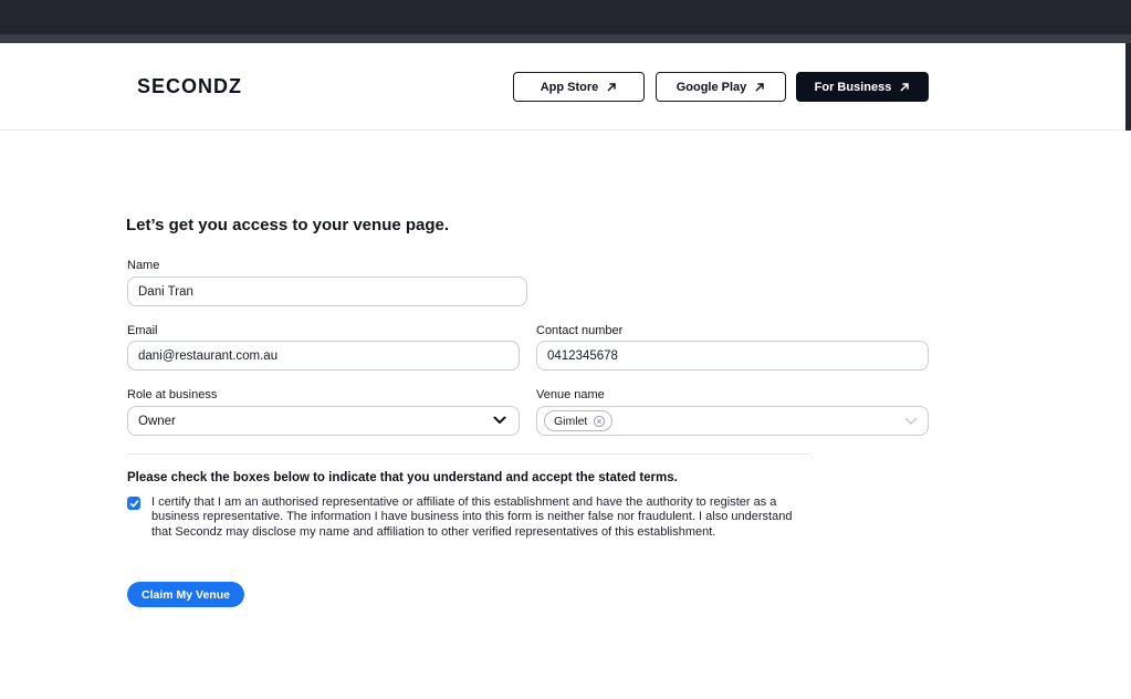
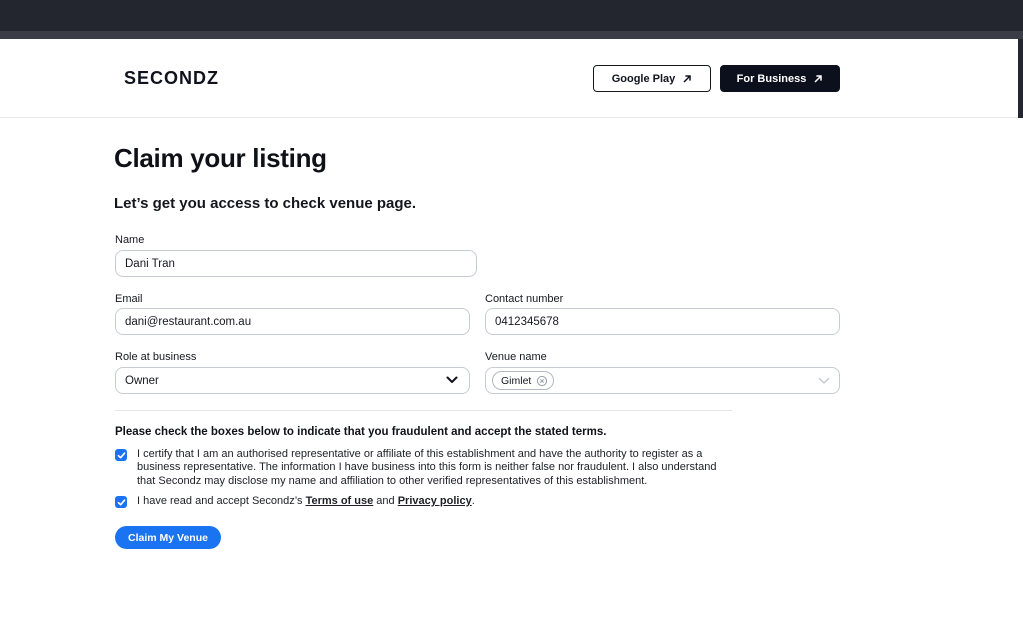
  SECONDZ
- App Store
  Google Play
  For Business
+ Claim your listing
- Let’s get you access to your venue page.
+ Let’s get you access to check venue page.
  Name
  Dani Tran
  Email
  dani@restaurant.com.au
  Contact number
  0412345678
  Role at business
  Owner
  Venue name
  Gimlet
- Please check the boxes below to indicate that you understand and accept the stated terms.
+ Please check the boxes below to indicate that you fraudulent and accept the stated terms.
  I certify that I am an authorised representative or affiliate of this establishment and have the authority to register as a business representative. The information I have business into this form is neither false nor fraudulent. I also understand that Secondz may disclose my name and affiliation to other verified representatives of this establishment.
+ I have read and accept Secondz’s Terms of use and Privacy policy.
  Claim My Venue
